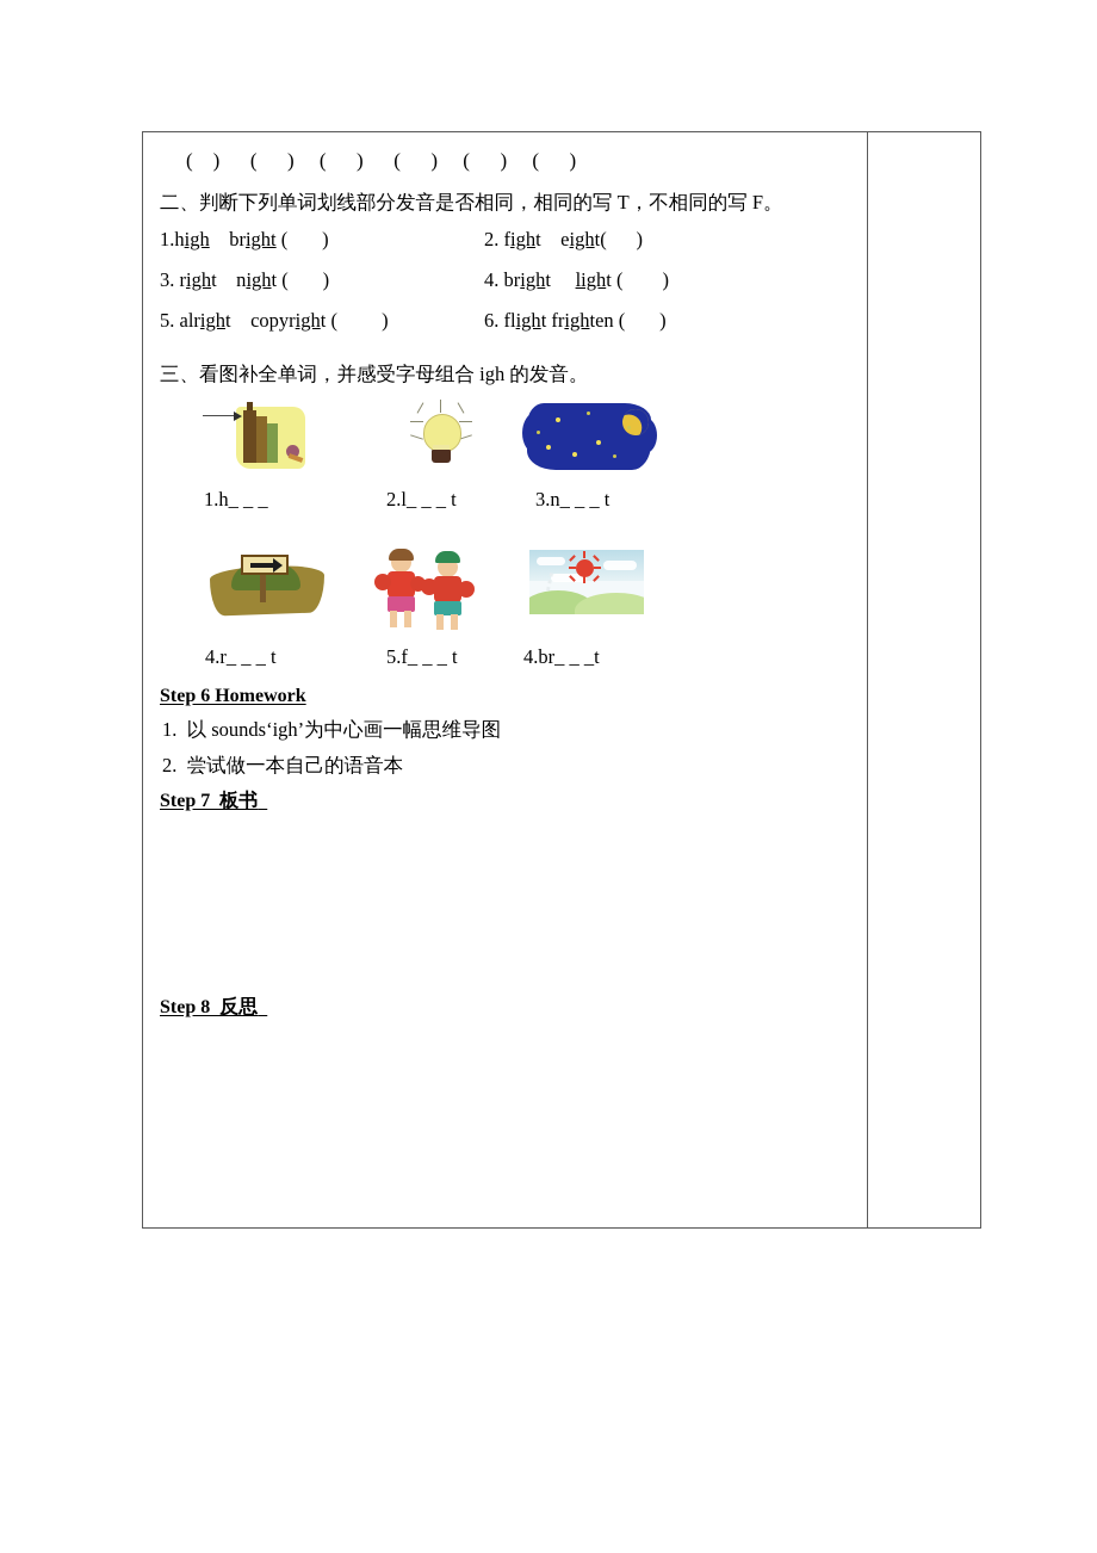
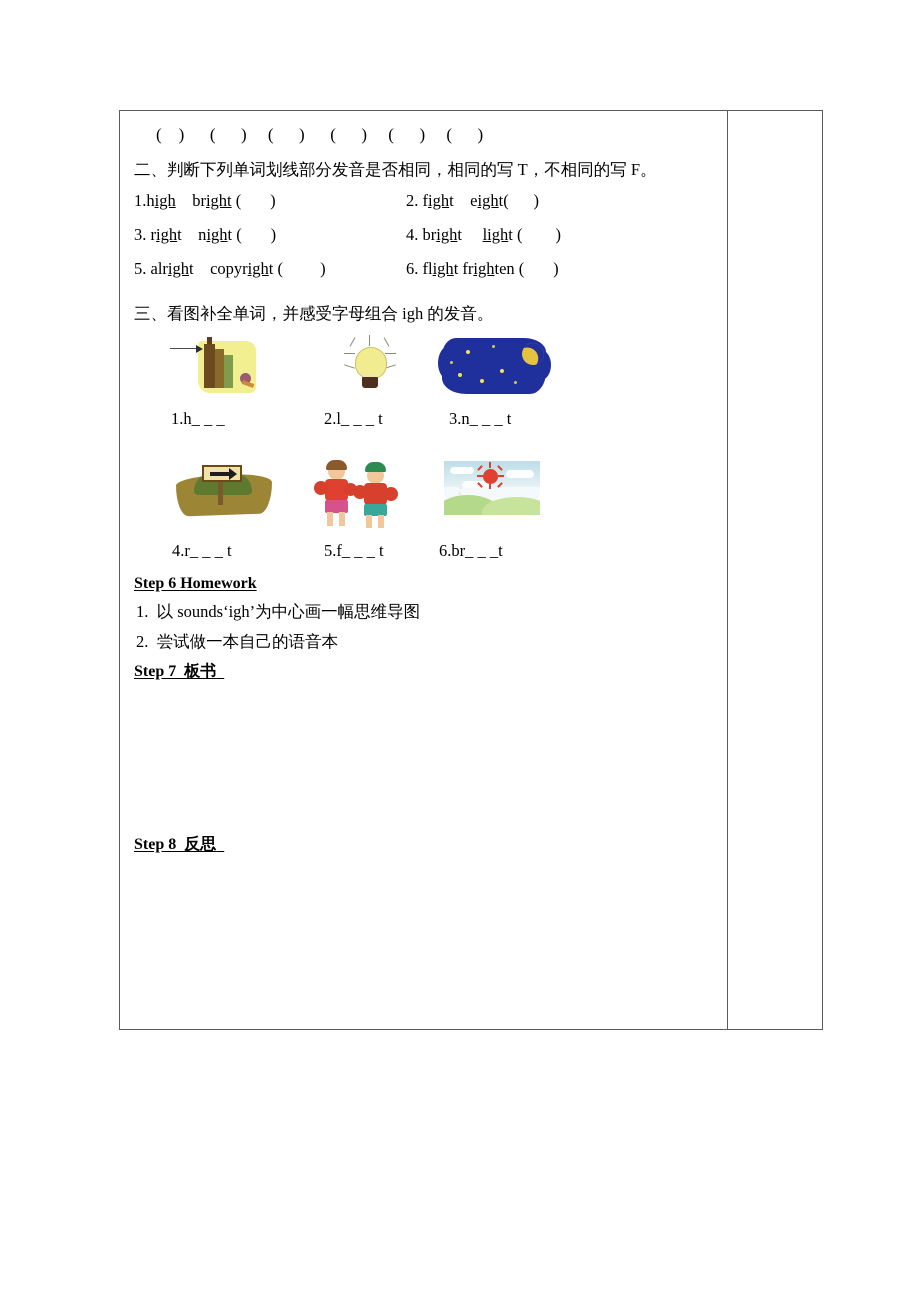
- ( ) ( ) ( ) ( ) ( ) ( ) 二、判断下列单词划线部分发音是否相同，相同的写 T，不相同的写 F。 1.high bright ( ) 2. fight eight( ) 3. right night ( ) 4. bright light ( ) 5. alright copyright ( ) 6. flight frighten ( ) 三、看图补全单词，并感受字母组合 igh 的发音。 1.h_ _ _ 2.l_ _ _ t 3.n_ _ _ t 4.r_ _ _ t 5.f_ _ _ t 4.br_ _ _t Step 6 Homework 1. 以 sounds‘igh’为中心画一幅思维导图 2. 尝试做一本自己的语音本 Step 7 板书 Step 8 反思
+ ( ) ( ) ( ) ( ) ( ) ( ) 二、判断下列单词划线部分发音是否相同，相同的写 T，不相同的写 F。 1.high bright ( ) 2. fight eight( ) 3. right night ( ) 4. bright light ( ) 5. alright copyright ( ) 6. flight frighten ( ) 三、看图补全单词，并感受字母组合 igh 的发音。 1.h_ _ _ 2.l_ _ _ t 3.n_ _ _ t 4.r_ _ _ t 5.f_ _ _ t 6.br_ _ _t Step 6 Homework 1. 以 sounds‘igh’为中心画一幅思维导图 2. 尝试做一本自己的语音本 Step 7 板书 Step 8 反思
